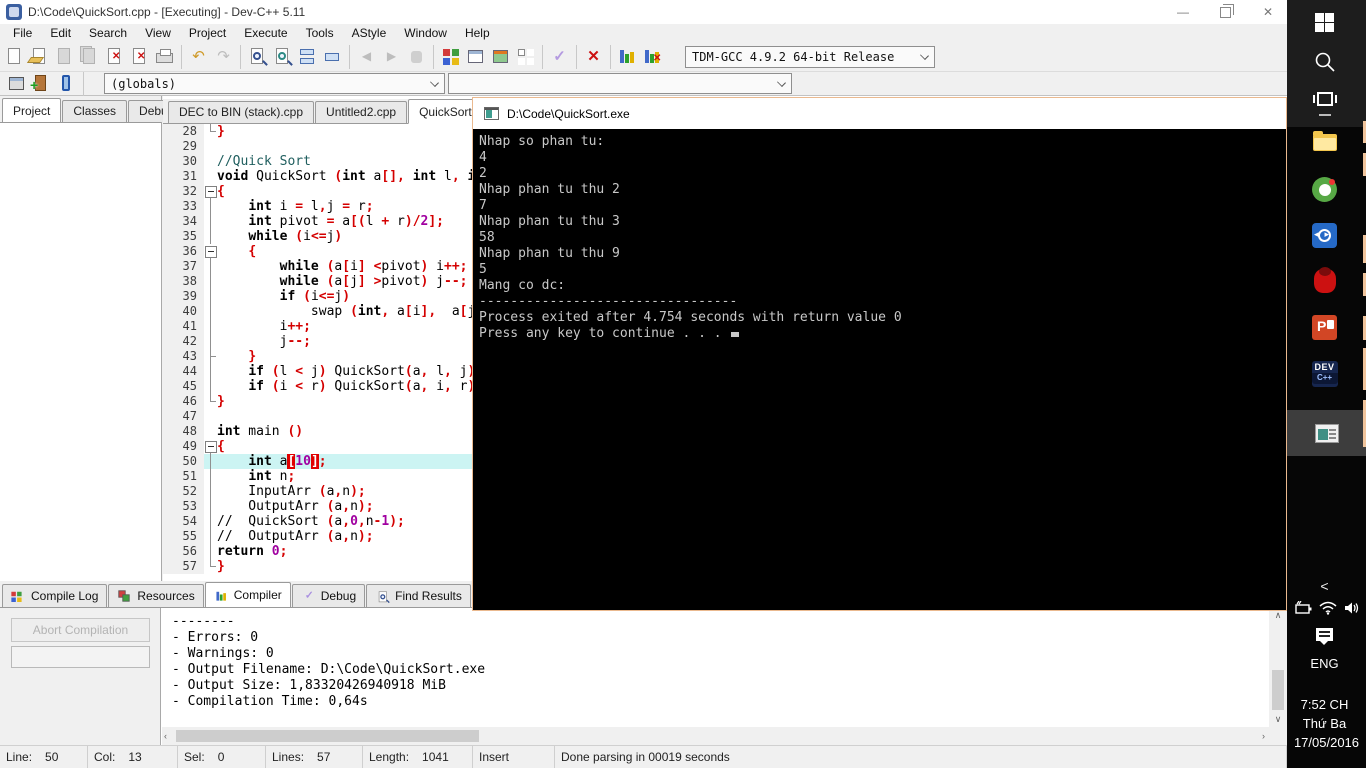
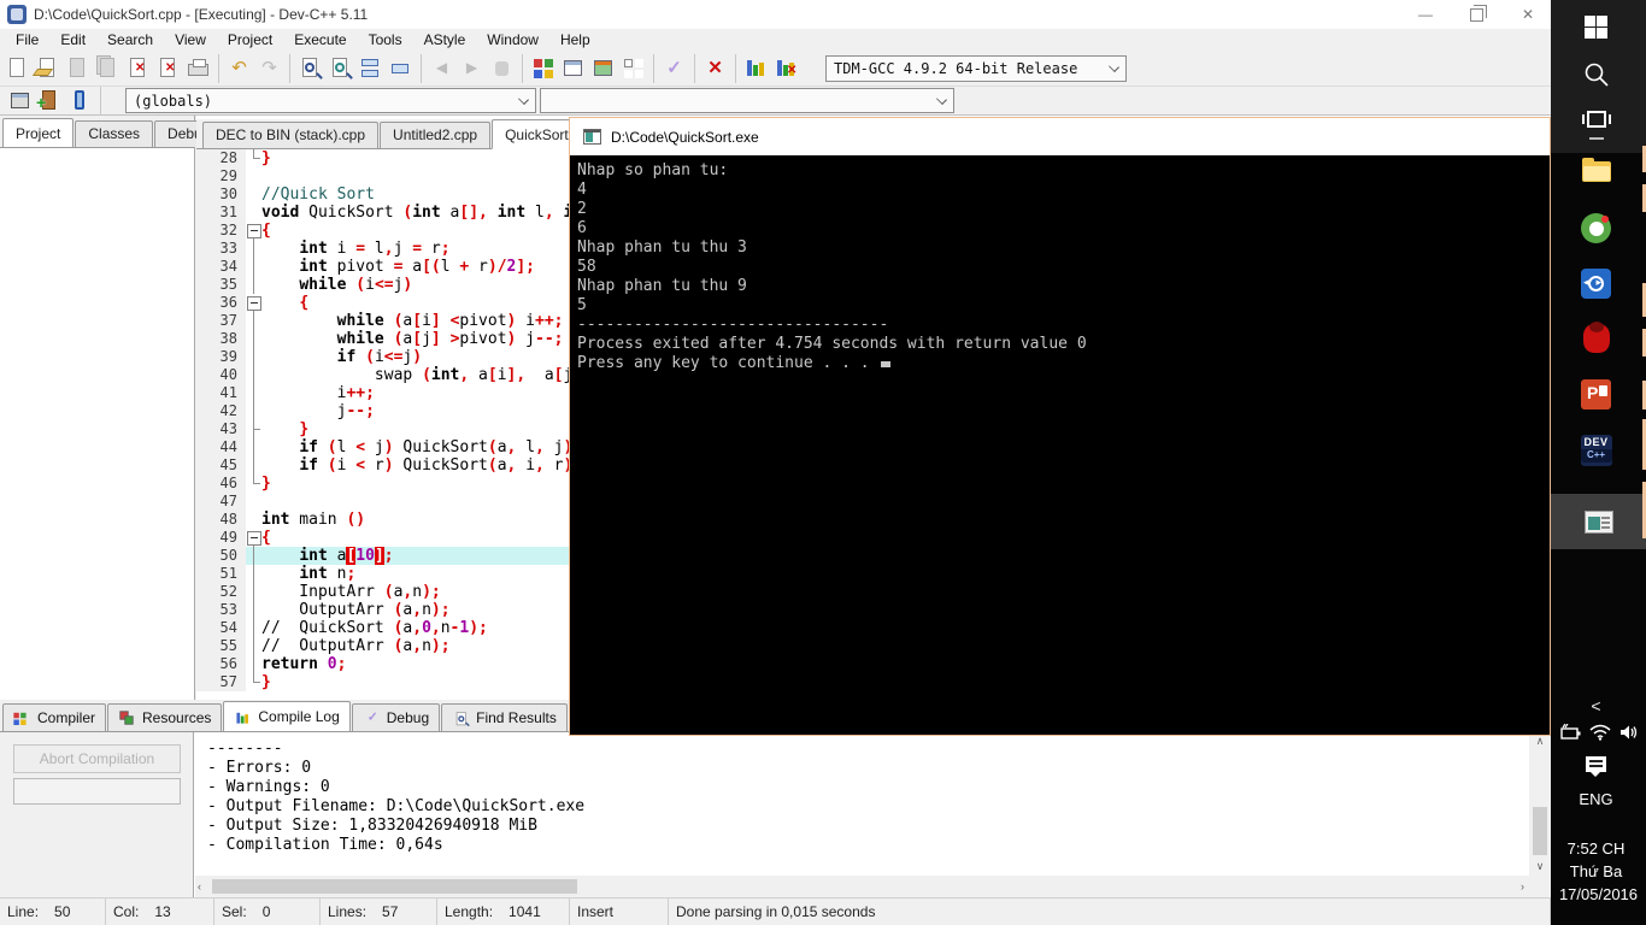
  D:\Code\QuickSort.cpp - [Executing] - Dev-C++ 5.11
  —
  ✕
  File
  Edit
  Search
  View
  Project
  Execute
  Tools
  AStyle
  Window
  Help
  ✕
  ✕
  ↶
  ↷
  ◀
  ▶
  ✓
  ✕
  ✕
  TDM-GCC 4.9.2 64-bit Release
  +
  (globals)
  Project
  Classes
  DEC to BIN (stack).cpp
  Untitled2.cpp
  28
  }
  29
  30
  //Quick Sort
  31
  void QuickSort (int a[], int l,
  32
  {
  33
  int i = l,j = r;
  34
  int pivot = a[(l + r)/2];
  35
  while (i<=j)
  36
  {
  37
  while (a[i] <pivot) i++;
  38
  while (a[j] >pivot) j--;
  39
  if (i<=j)
  40
  swap (int, a[i], a[
  41
  i++;
  42
  j--;
  43
  }
  44
  if (l < j) QuickSort(a, l, j
  45
  if (i < r) QuickSort(a, i, r
  46
  }
  47
  48
  int main ()
  49
  {
  50
  int a[10];
  51
  int n;
  52
  InputArr (a,n);
  53
  OutputArr (a,n);
  54
  // QuickSort (a,0,n-1);
  55
  // OutputArr (a,n);
  56
  return 0;
  57
  }
- Compile Log
+ Compiler
  Resources
- Compiler
+ Compile Log
  ✓
  Debug
  Find Results
  Abort Compilation
  --------
  - Errors: 0
  - Warnings: 0
  - Output Filename: D:\Code\QuickSort.exe
  - Output Size: 1,83320426940918 MiB
  - Compilation Time: 0,64s
  ∧
  ∨
  ‹
  ›
  Line:
  50
  Col:
  13
  Sel:
  0
  Lines:
  57
  Length:
  1041
  Insert
- Done parsing in 00019 seconds
+ Done parsing in 0,015 seconds
  D:\Code\QuickSort.exe
  Nhap so phan tu:
  4
  2
- Nhap phan tu thu 2
- 7
+ 6
  Nhap phan tu thu 3
  58
  Nhap phan tu thu 9
  5
- Mang co dc:
  ---------------------------------
  Process exited after 4.754 seconds with return value 0
  Press any key to continue . . .
  DEV
  C++
  <
  ENG
  7:52 CH
  Thứ Ba
  17/05/2016
